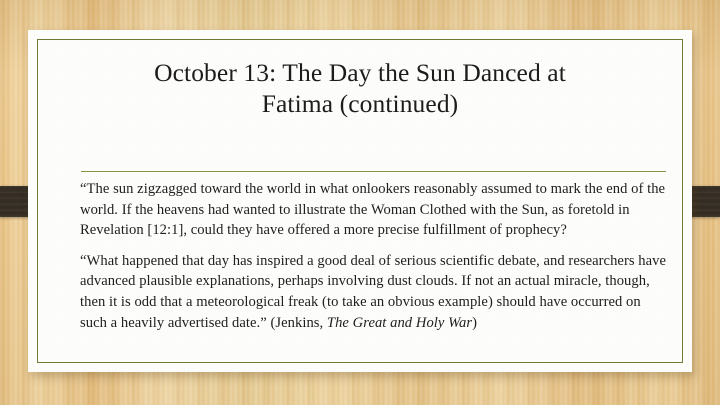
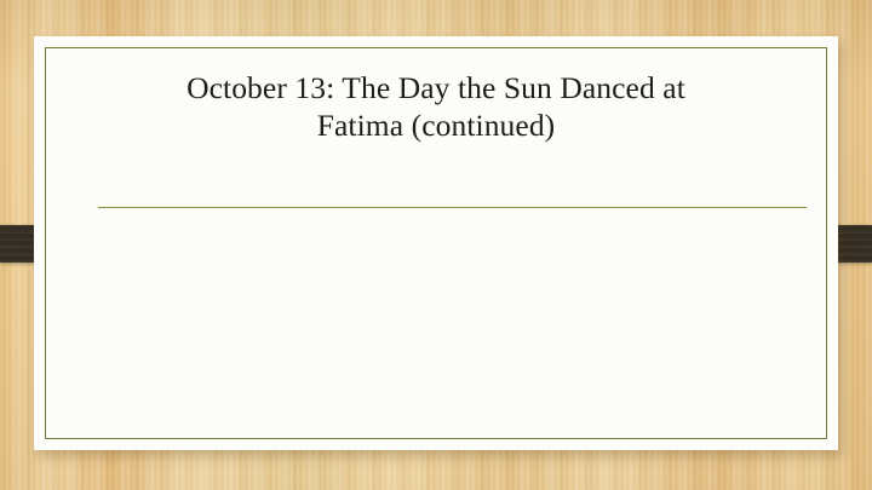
  October 13: The Day the Sun Danced at
  Fatima (continued)
- “The sun zigzagged toward the world in what onlookers reasonably assumed to mark the end of the world. If the heavens had wanted to illustrate the Woman Clothed with the Sun, as foretold in Revelation [12:1], could they have offered a more precise fulfillment of prophecy?
- “What happened that day has inspired a good deal of serious scientific debate, and researchers have advanced plausible explanations, perhaps involving dust clouds. If not an actual miracle, though, then it is odd that a meteorological freak (to take an obvious example) should have occurred on such a heavily advertised date.” (Jenkins, The Great and Holy War)
